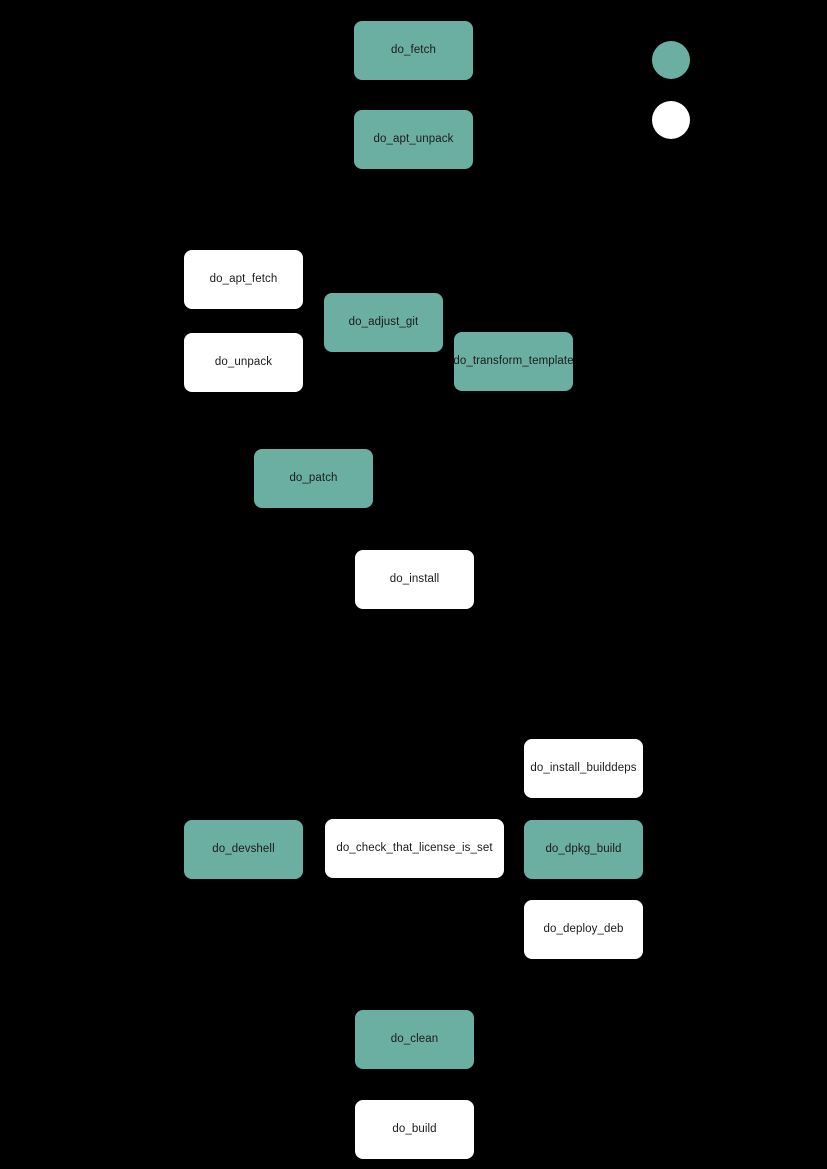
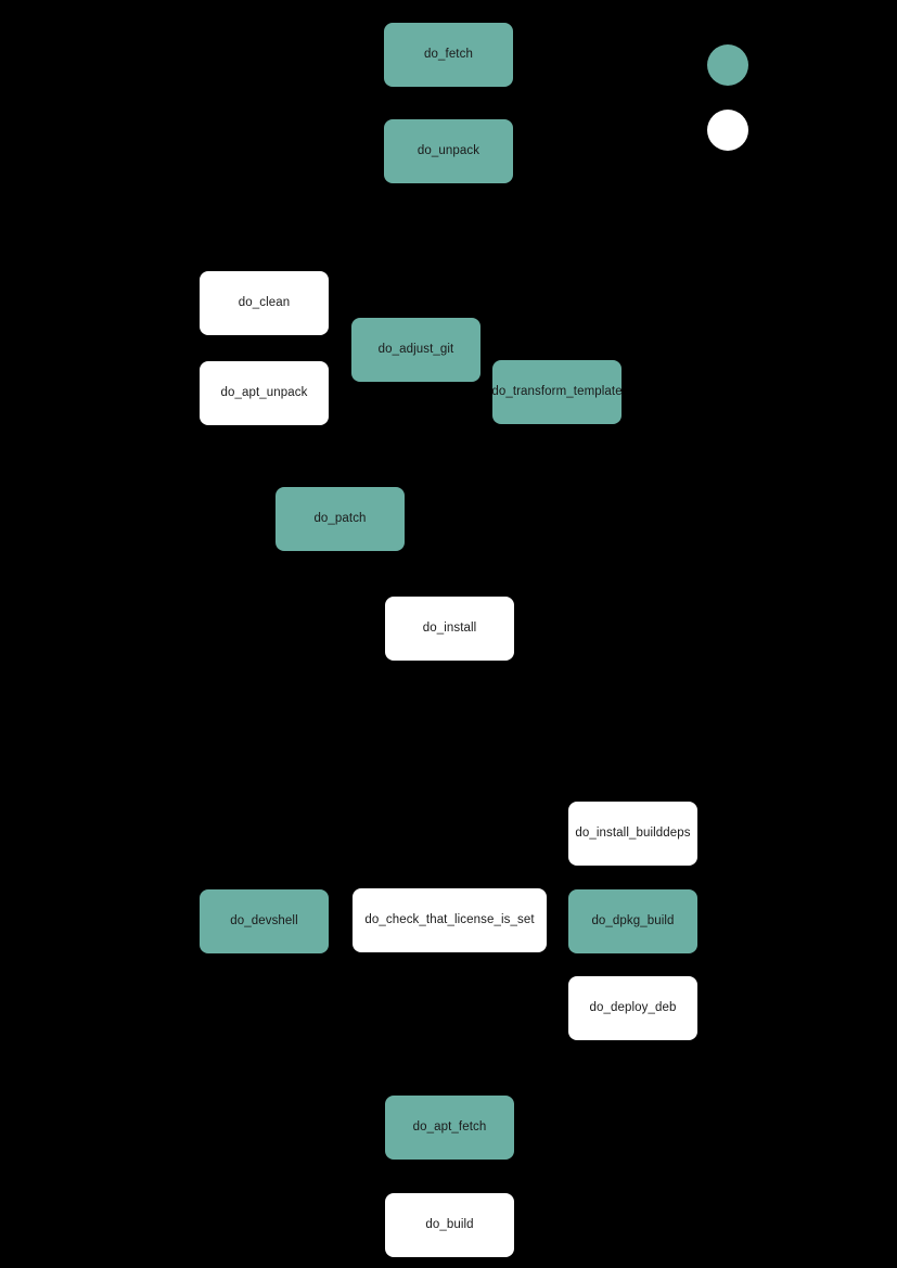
  do_fetch
- do_apt_unpack
+ do_unpack
- do_apt_fetch
+ do_clean
  do_adjust_git
- do_unpack
+ do_apt_unpack
  do_transform_template
  do_patch
  do_install
  do_install_builddeps
  do_devshell
  do_check_that_license_is_set
  do_dpkg_build
  do_deploy_deb
- do_clean
+ do_apt_fetch
  do_build
